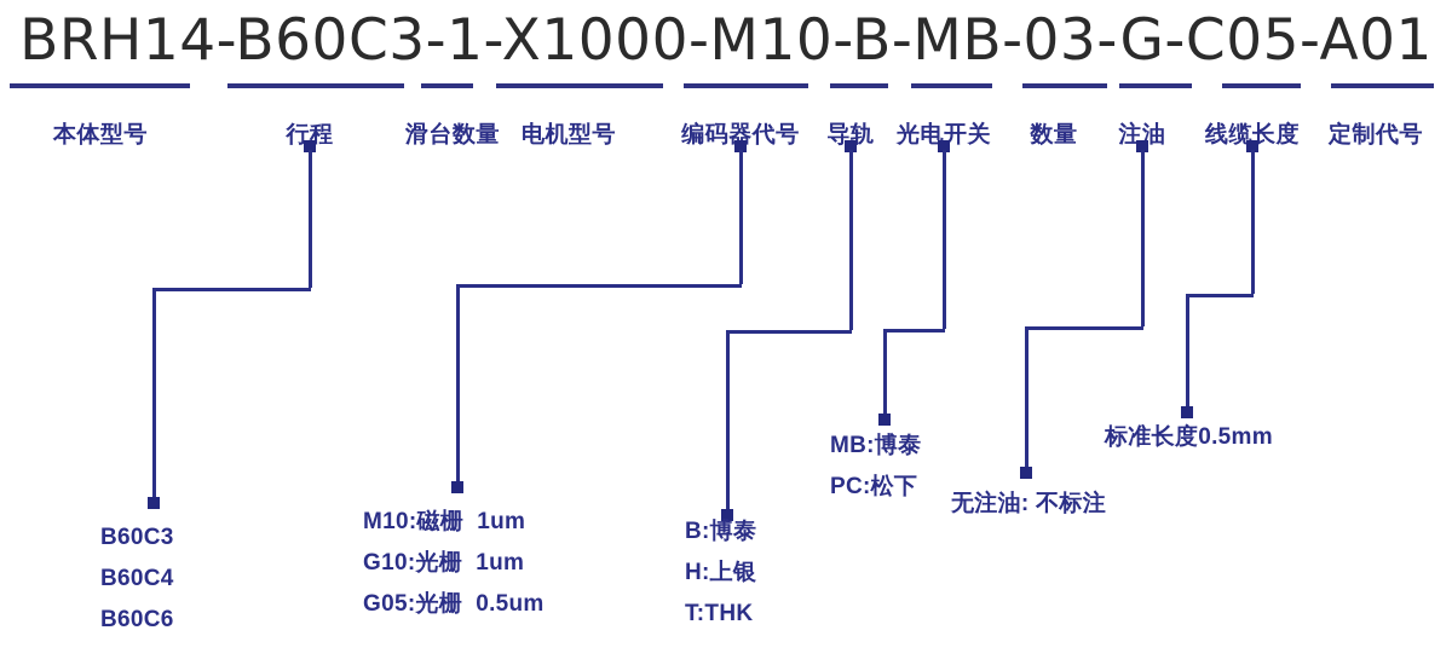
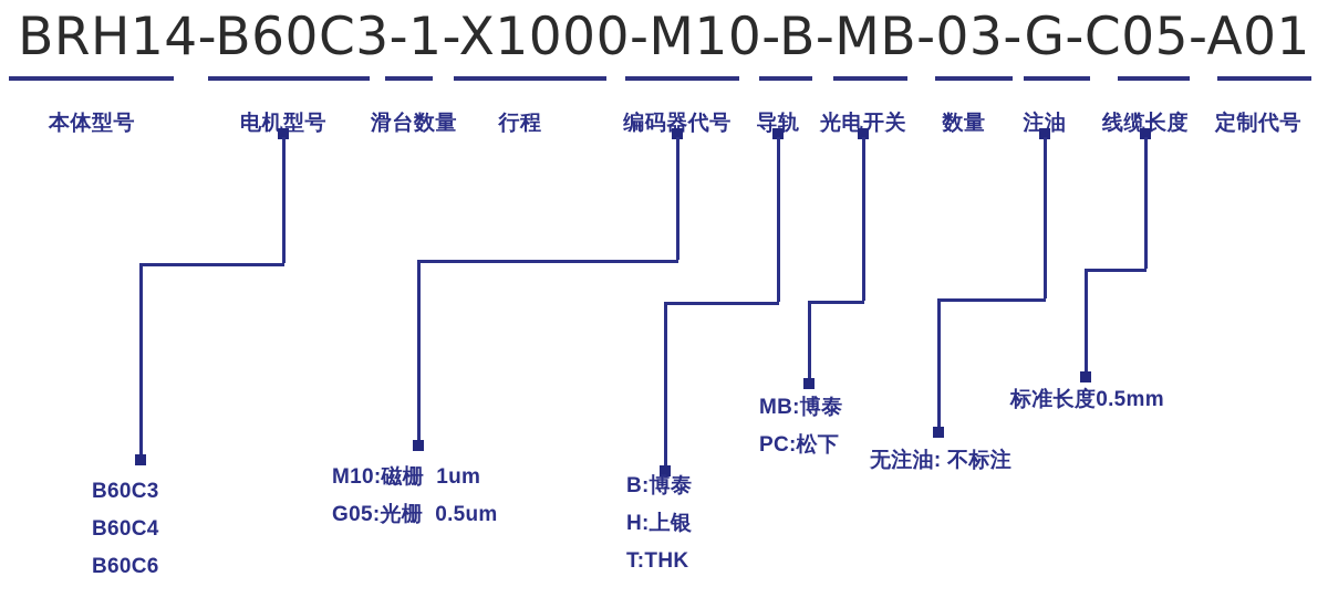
  BRH14-B60C3-1-X1000-M10-B-MB-03-G-C05-A01
  本体型号
- 行程
+ 电机型号
  滑台数量
- 电机型号
+ 行程
  编码器代号
  导轨
  光电开关
  数量
  注油
  线缆长度
  定制代号
  B60C3
  B60C4
  B60C6
  M10:磁栅 1um
- G10:光栅 1um
  G05:光栅 0.5um
  B:博泰
  H:上银
  T:THK
  MB:博泰
  PC:松下
  无注油: 不标注
  标准长度0.5mm
